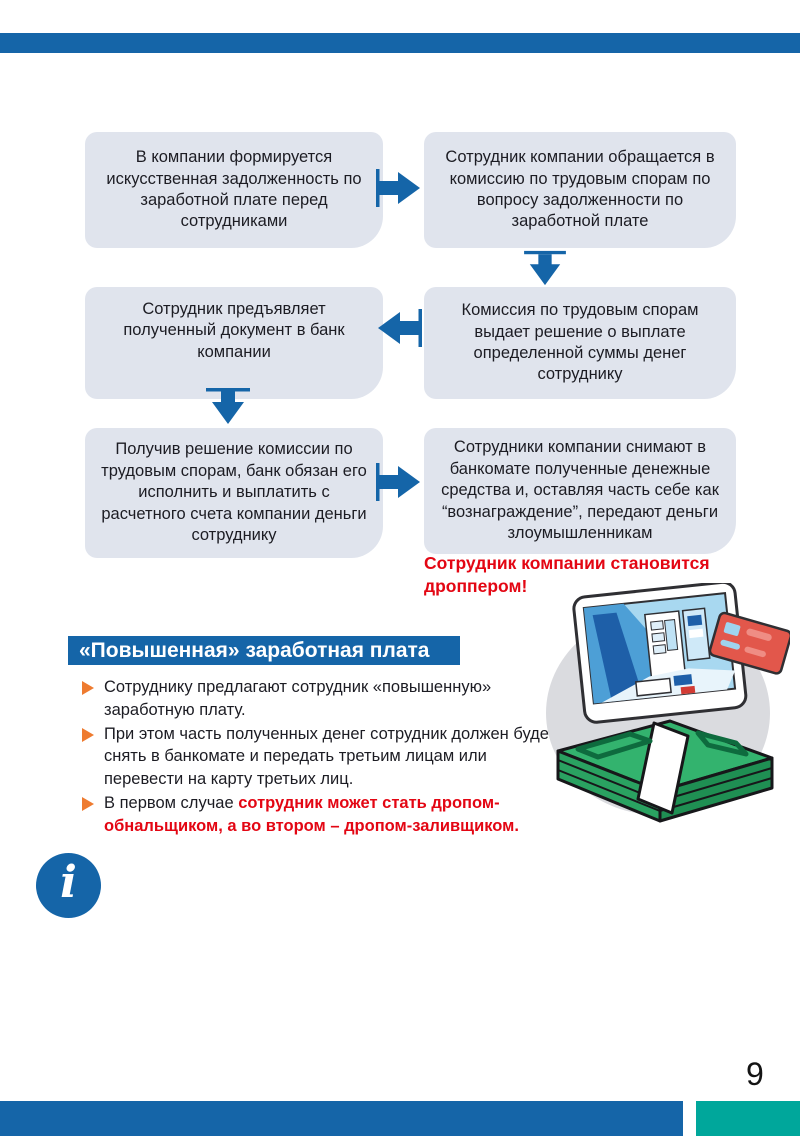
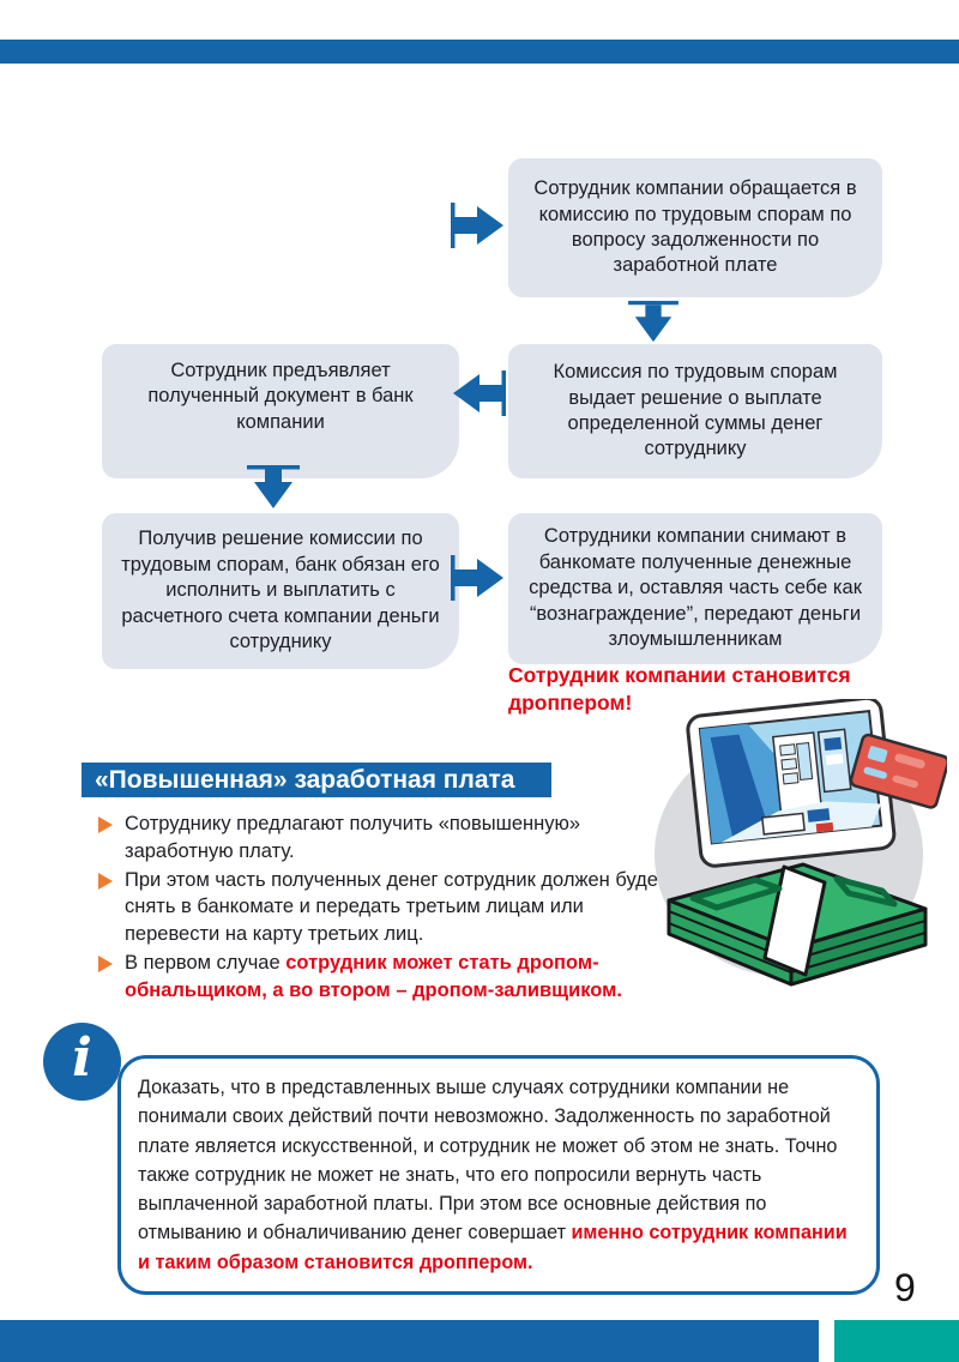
- В компании формируется искусственная задолженность по заработной плате перед сотрудниками
  Сотрудник компании обращается в комиссию по трудовым спорам по вопросу задолженности по заработной плате
  Сотрудник предъявляет полученный документ в банк компании
  Комиссия по трудовым спорам выдает решение о выплате определенной суммы денег сотруднику
  Получив решение комиссии по трудовым спорам, банк обязан его исполнить и выплатить с расчетного счета компании деньги сотруднику
  Сотрудники компании снимают в банкомате полученные денежные средства и, оставляя часть себе как “вознаграждение”, передают деньги злоумышленникам
  Сотрудник компании становится дроппером!
  «Повышенная» заработная плата
- Сотруднику предлагают сотрудник «повышенную» заработную плату.
+ Сотруднику предлагают получить «повышенную» заработную плату.
  При этом часть полученных денег сотрудник должен буде снять в банкомате и передать третьим лицам или перевести на карту третьих лиц.
  В первом случае сотрудник может стать дропом-обнальщиком, а во втором – дропом-заливщиком.
  i
+ Доказать, что в представленных выше случаях сотрудники компании не понимали своих действий почти невозможно. Задолженность по заработной плате является искусственной, и сотрудник не может об этом не знать. Точно также сотрудник не может не знать, что его попросили вернуть часть выплаченной заработной платы. При этом все основные действия по отмыванию и обналичиванию денег совершает именно сотрудник компании и таким образом становится дроппером.
  9
